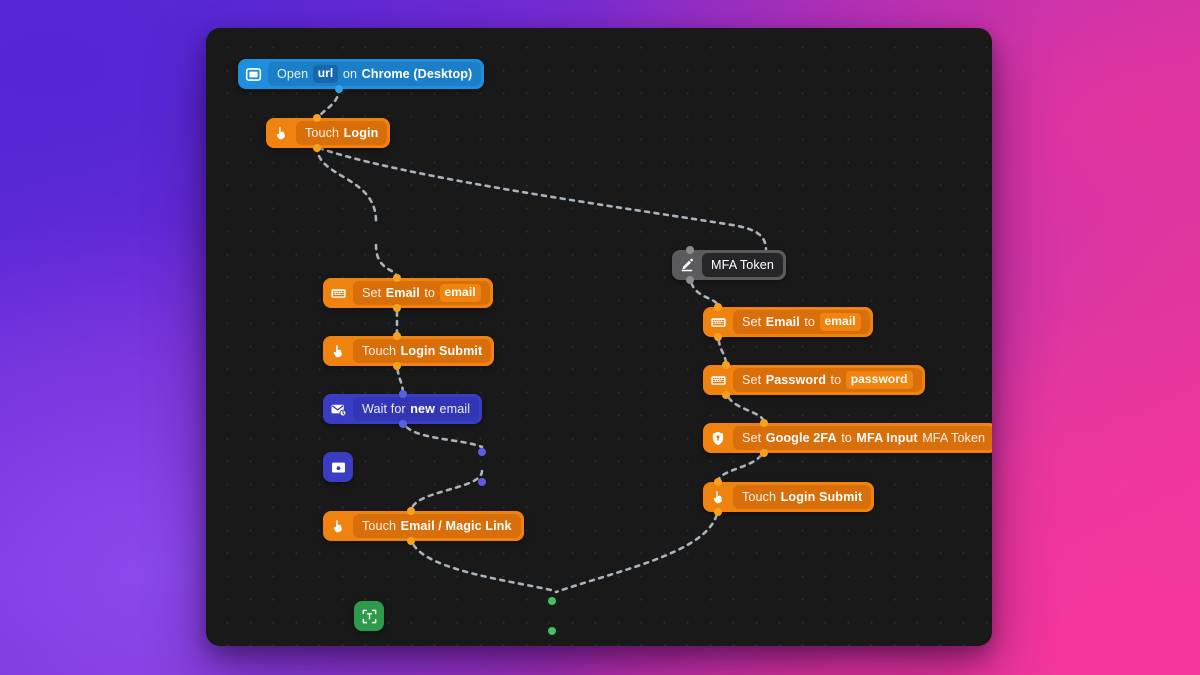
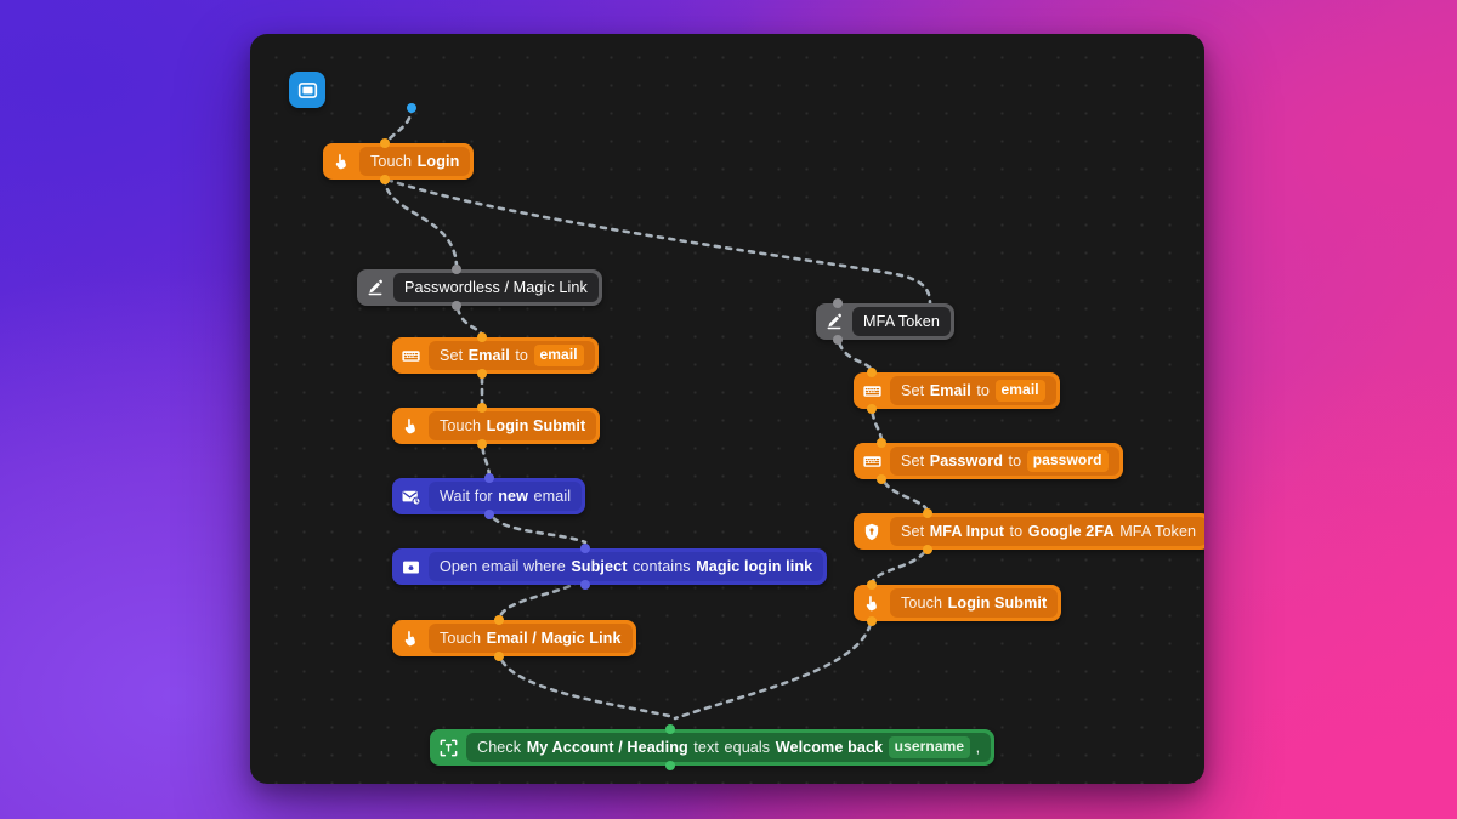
- Open
- url
- on
- Chrome (Desktop)
  Touch
  Login
+ Passwordless / Magic Link
  MFA Token
  Set
  Email
  to
  email
  Touch
  Login Submit
  Wait for
  new
  email
+ Open email where
+ Subject
+ contains
+ Magic login link
  Touch
  Email / Magic Link
  Set
  Email
  to
  email
  Set
  Password
  to
  password
  Set
- Google 2FA
+ MFA Input
  to
- MFA Input
+ Google 2FA
  MFA Token
  Touch
  Login Submit
+ Check
+ My Account / Heading
+ text
+ equals
+ Welcome back
+ username
+ ,
